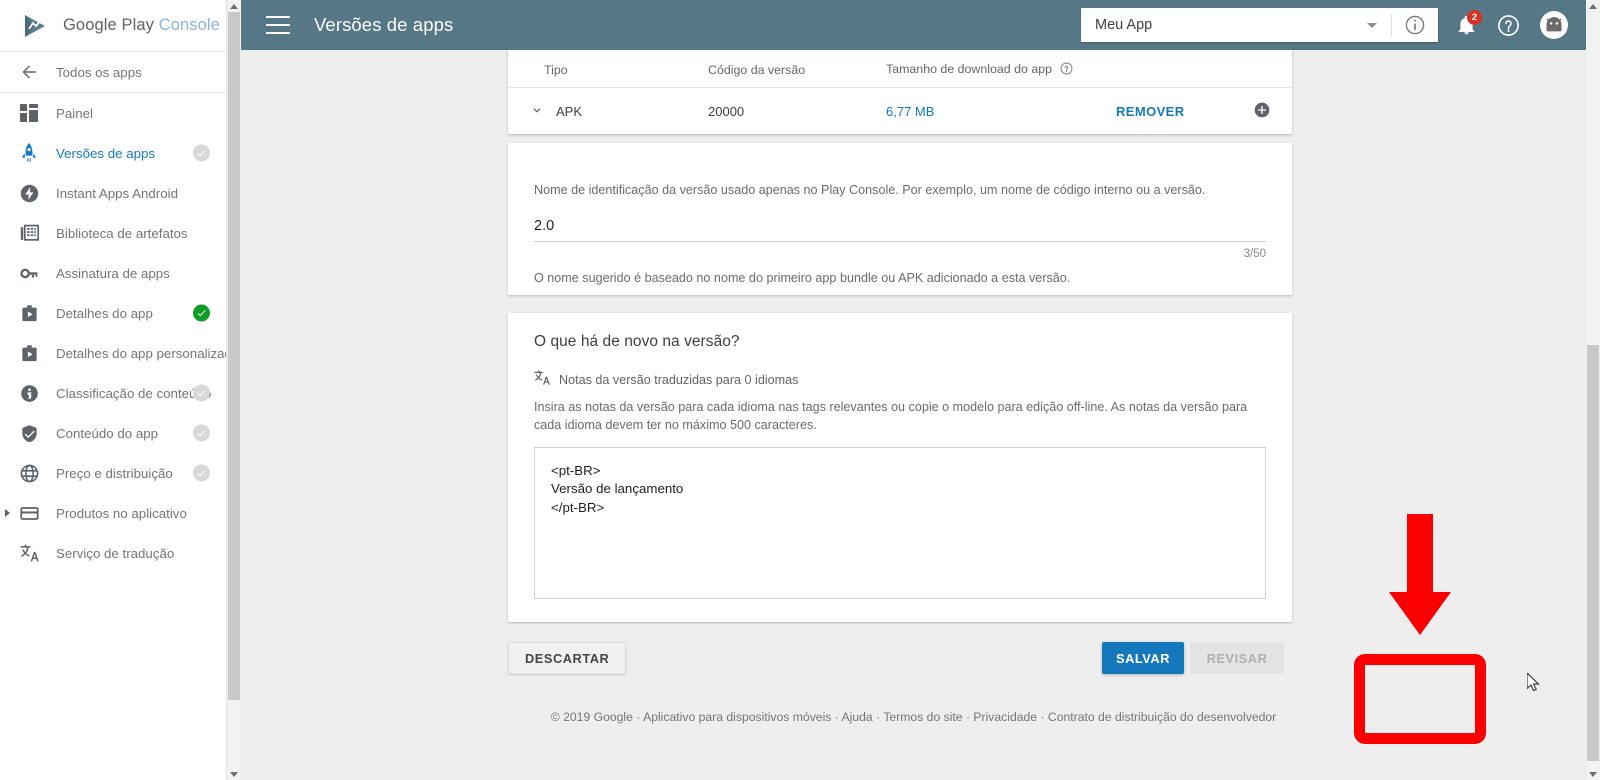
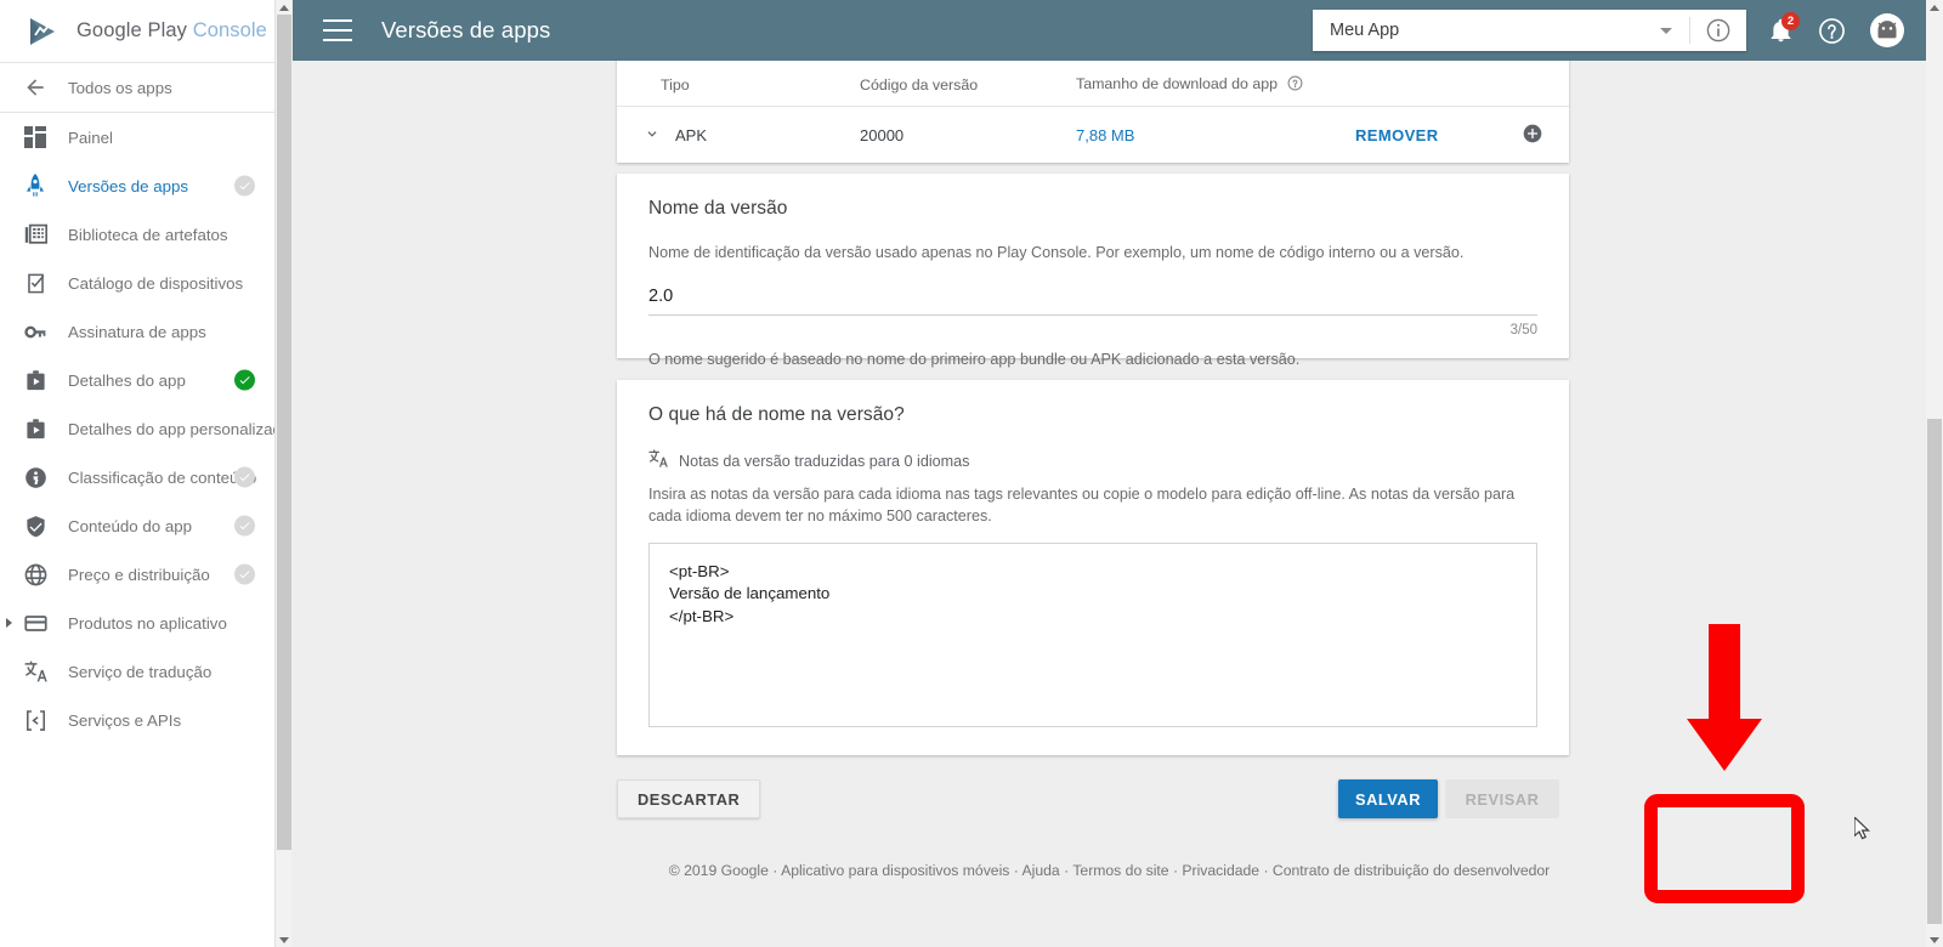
  Google Play Console
  Todos os apps
  Painel
  Versões de apps
- Instant Apps Android
  Biblioteca de artefatos
+ Catálogo de dispositivos
  Assinatura de apps
  Detalhes do app
  Detalhes do app personaliza
  Classificação de conte
  Conteúdo do app
  Preço e distribuição
  Produtos no aplicativo
  Serviço de tradução
+ Serviços e APIs
  Versões de apps
  Meu App
  2
  Tipo	Código da versão	Tamanho de download do app
- APK	20000	6,77 MB	REMOVER
+ APK	20000	7,88 MB	REMOVER
+ Nome da versão
  Nome de identificação da versão usado apenas no Play Console. Por exemplo, um nome de código interno ou a versão.
  2.0
  3/50
  O nome sugerido é baseado no nome do primeiro app bundle ou APK adicionado a esta versão.
- O que há de novo na versão?
+ O que há de nome na versão?
  Notas da versão traduzidas para 0 idiomas
  Insira as notas da versão para cada idioma nas tags relevantes ou copie o modelo para edição off-line. As notas da versão para cada idioma devem ter no máximo 500 caracteres.
  <pt-BR>
  Versão de lançamento
  </pt-BR>
  DESCARTAR
  SALVAR
  REVISAR
  © 2019 Google · Aplicativo para dispositivos móveis · Ajuda · Termos do site · Privacidade · Contrato de distribuição do desenvolvedor
